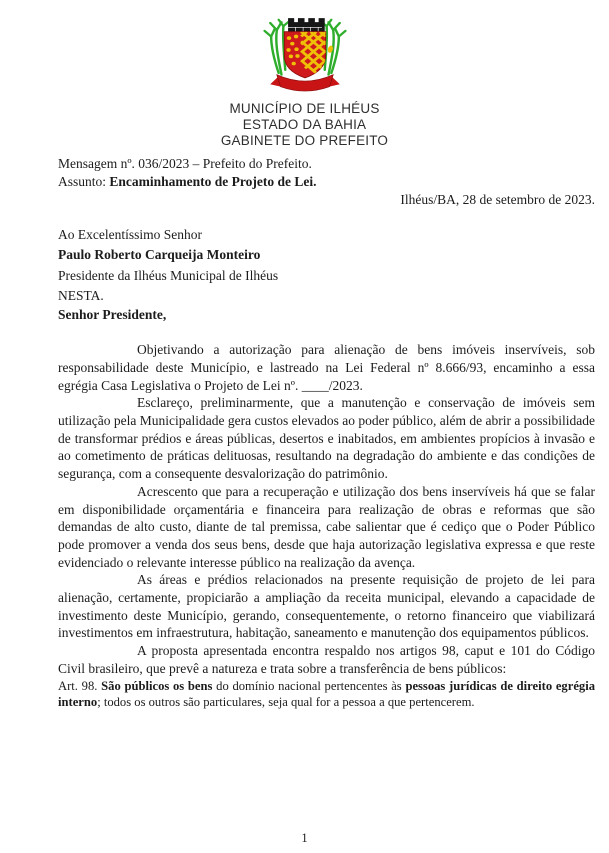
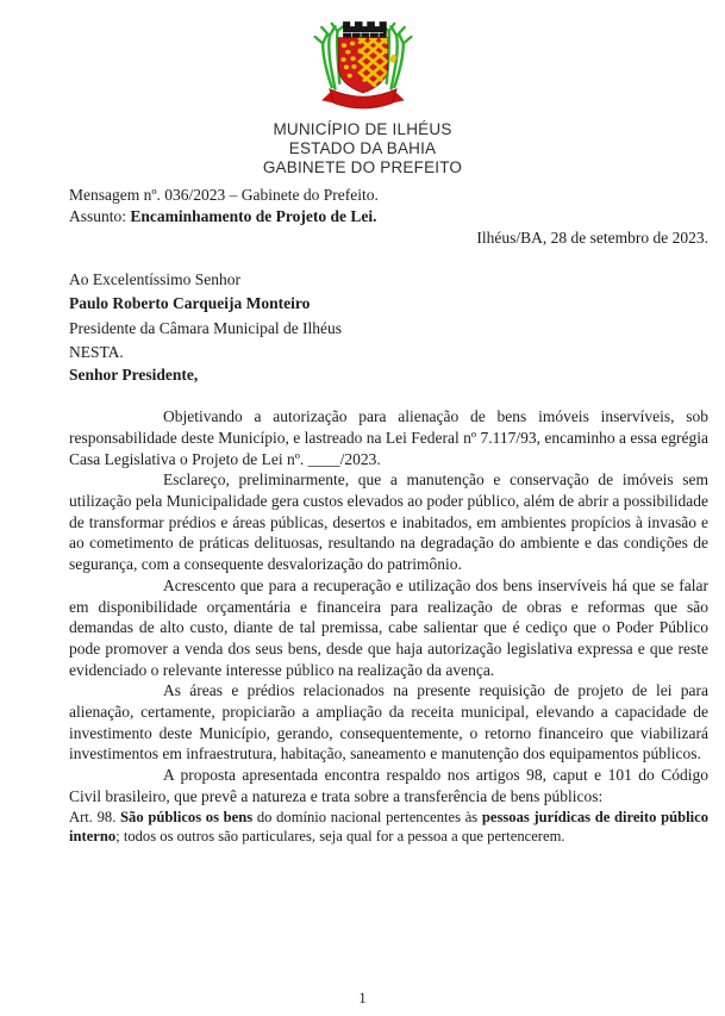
  MUNICÍPIO DE ILHÉUS
  ESTADO DA BAHIA
  GABINETE DO PREFEITO
- Mensagem nº. 036/2023 – Prefeito do Prefeito.
+ Mensagem nº. 036/2023 – Gabinete do Prefeito.
  Assunto: Encaminhamento de Projeto de Lei.
  Ilhéus/BA, 28 de setembro de 2023.
  Ao Excelentíssimo Senhor
  Paulo Roberto Carqueija Monteiro
- Presidente da Ilhéus Municipal de Ilhéus
+ Presidente da Câmara Municipal de Ilhéus
  NESTA.
  Senhor Presidente,
- Objetivando a autorização para alienação de bens imóveis inservíveis, sob responsabilidade deste Município, e lastreado na Lei Federal nº 8.666/93, encaminho a essa egrégia Casa Legislativa o Projeto de Lei nº. ____/2023.
+ Objetivando a autorização para alienação de bens imóveis inservíveis, sob responsabilidade deste Município, e lastreado na Lei Federal nº 7.117/93, encaminho a essa egrégia Casa Legislativa o Projeto de Lei nº. ____/2023.
  Esclareço, preliminarmente, que a manutenção e conservação de imóveis sem utilização pela Municipalidade gera custos elevados ao poder público, além de abrir a possibilidade de transformar prédios e áreas públicas, desertos e inabitados, em ambientes propícios à invasão e ao cometimento de práticas delituosas, resultando na degradação do ambiente e das condições de segurança, com a consequente desvalorização do patrimônio.
  Acrescento que para a recuperação e utilização dos bens inservíveis há que se falar em disponibilidade orçamentária e financeira para realização de obras e reformas que são demandas de alto custo, diante de tal premissa, cabe salientar que é cediço que o Poder Público pode promover a venda dos seus bens, desde que haja autorização legislativa expressa e que reste evidenciado o relevante interesse público na realização da avença.
  As áreas e prédios relacionados na presente requisição de projeto de lei para alienação, certamente, propiciarão a ampliação da receita municipal, elevando a capacidade de investimento deste Município, gerando, consequentemente, o retorno financeiro que viabilizará investimentos em infraestrutura, habitação, saneamento e manutenção dos equipamentos públicos.
  A proposta apresentada encontra respaldo nos artigos 98, caput e 101 do Código Civil brasileiro, que prevê a natureza e trata sobre a transferência de bens públicos:
- Art. 98. São públicos os bens do domínio nacional pertencentes às pessoas jurídicas de direito egrégia interno; todos os outros são particulares, seja qual for a pessoa a que pertencerem.
+ Art. 98. São públicos os bens do domínio nacional pertencentes às pessoas jurídicas de direito público interno; todos os outros são particulares, seja qual for a pessoa a que pertencerem.
  1
